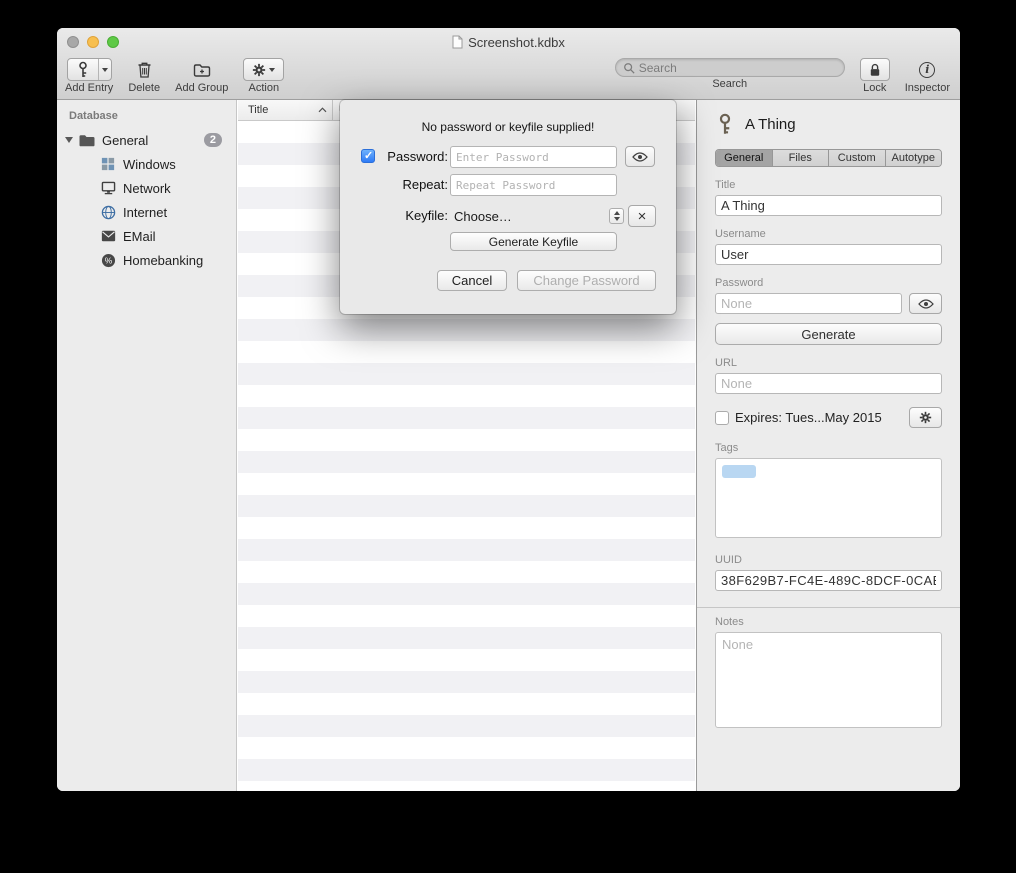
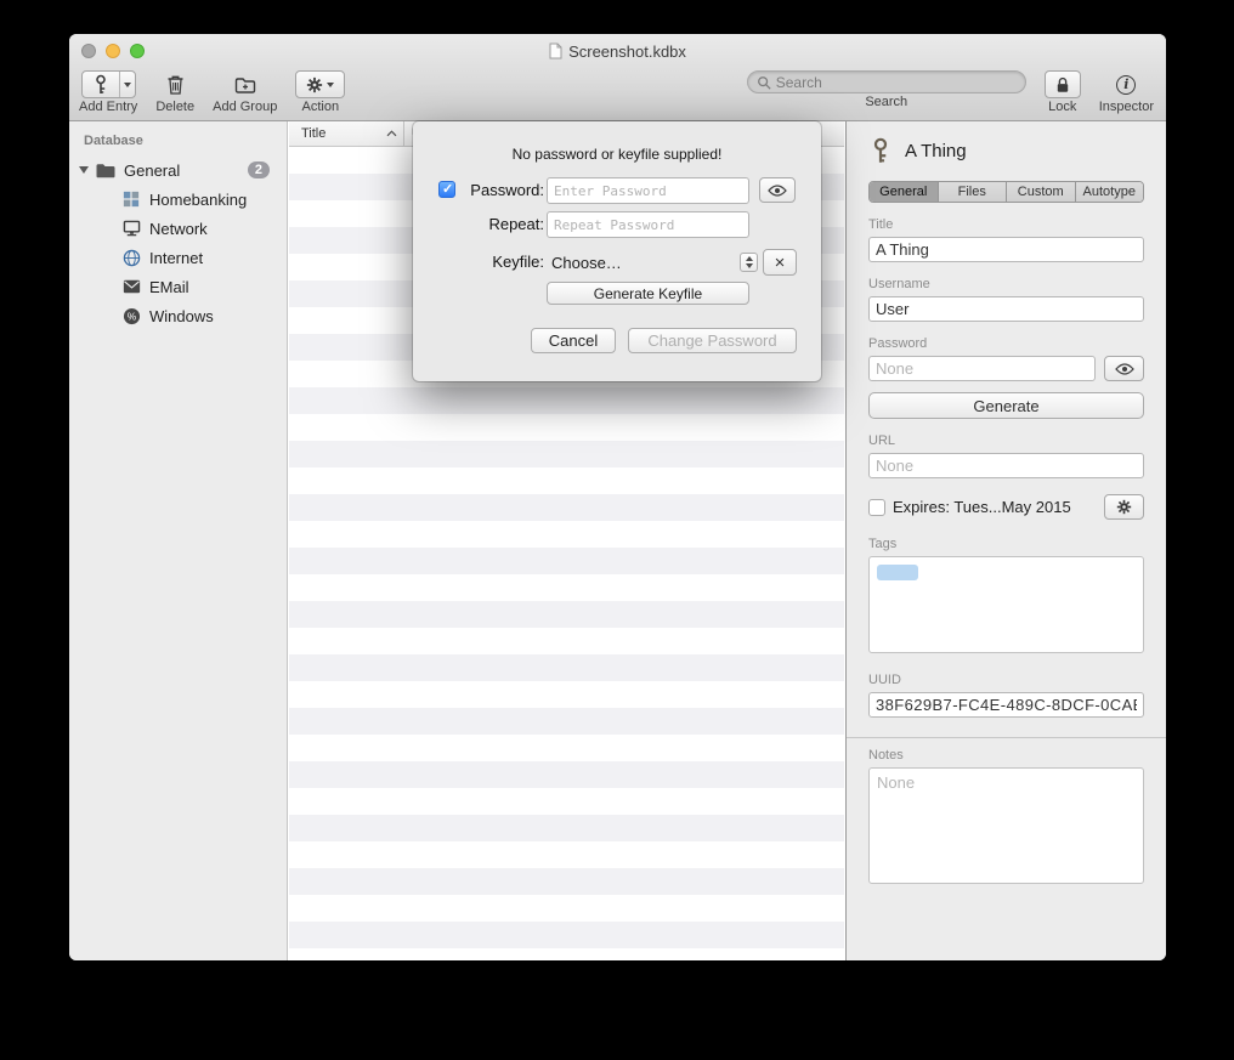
  Screenshot.kdbx
  Add Entry
  Delete
  Add Group
  Action
  Search
  Search
  Lock
  i
  Inspector
  Database
  General
  2
- Windows
+ Homebanking
  Network
  Internet
  EMail
  %
- Homebanking
+ Windows
  Title
  A Thing
  General
  Files
  Custom
  Autotype
  Title
  A Thing
  Username
  User
  Password
  None
  Generate
  URL
  None
  Expires: Tues...May 2015
  Tags
  UUID
  38F629B7-FC4E-489C-8DCF-0CA
  Notes
  None
  No password or keyfile supplied!
  Password:
  Enter Password
  Repeat:
  Repeat Password
  Keyfile:
  Choose…
  ×
  Generate Keyfile
  Cancel
  Change Password
